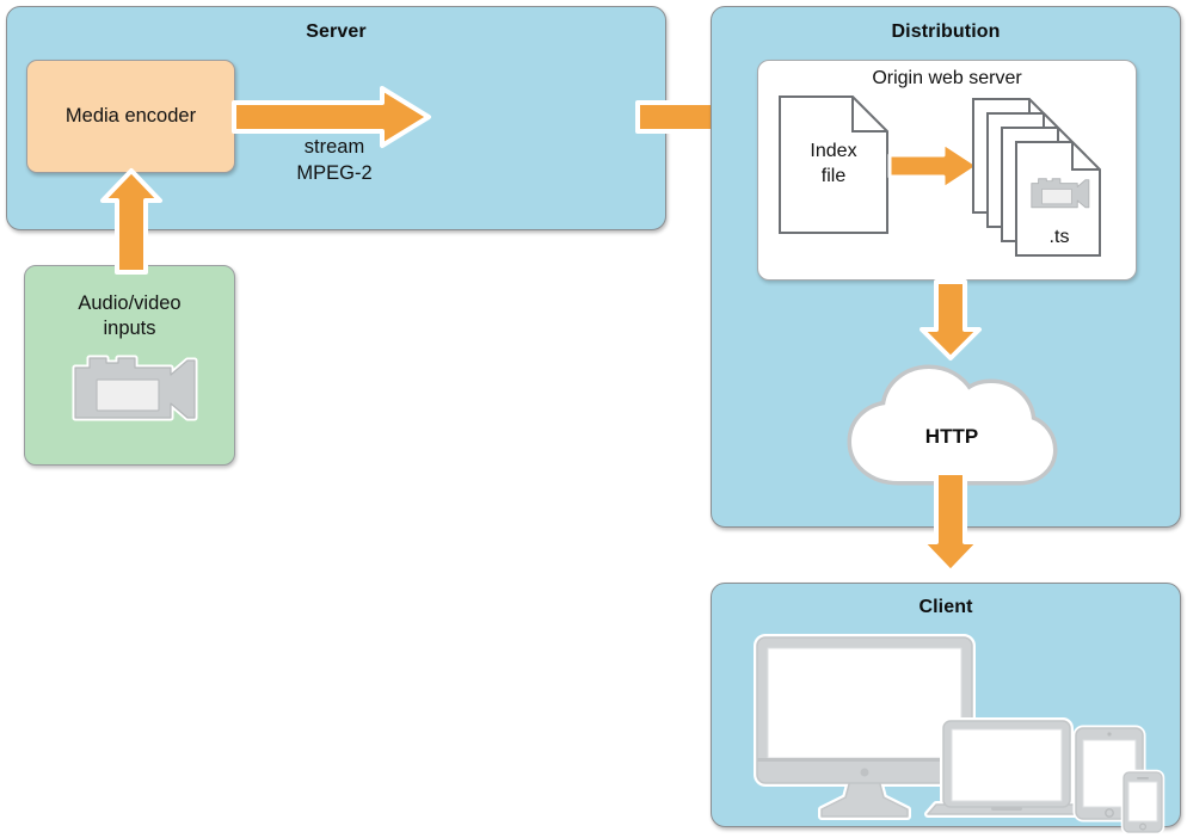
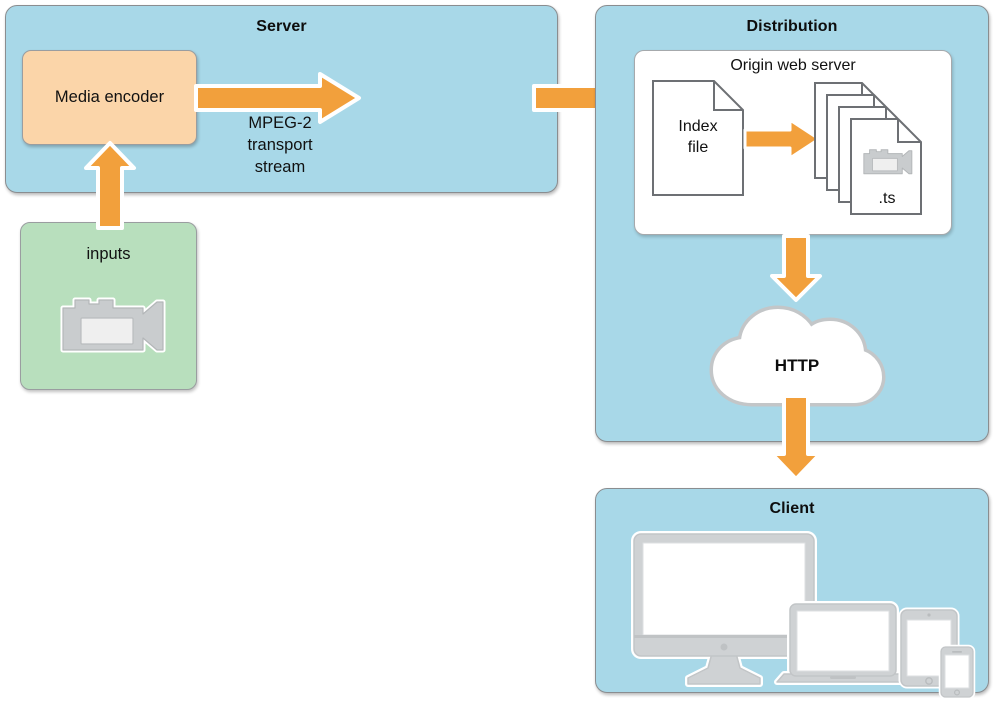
  Server
  Media encoder
- stream
+ MPEG-2
+ transport
- MPEG-2
+ stream
- Audio/video
  inputs
  Distribution
  Origin web server
  Index
  file
  .ts
  HTTP
  Client
